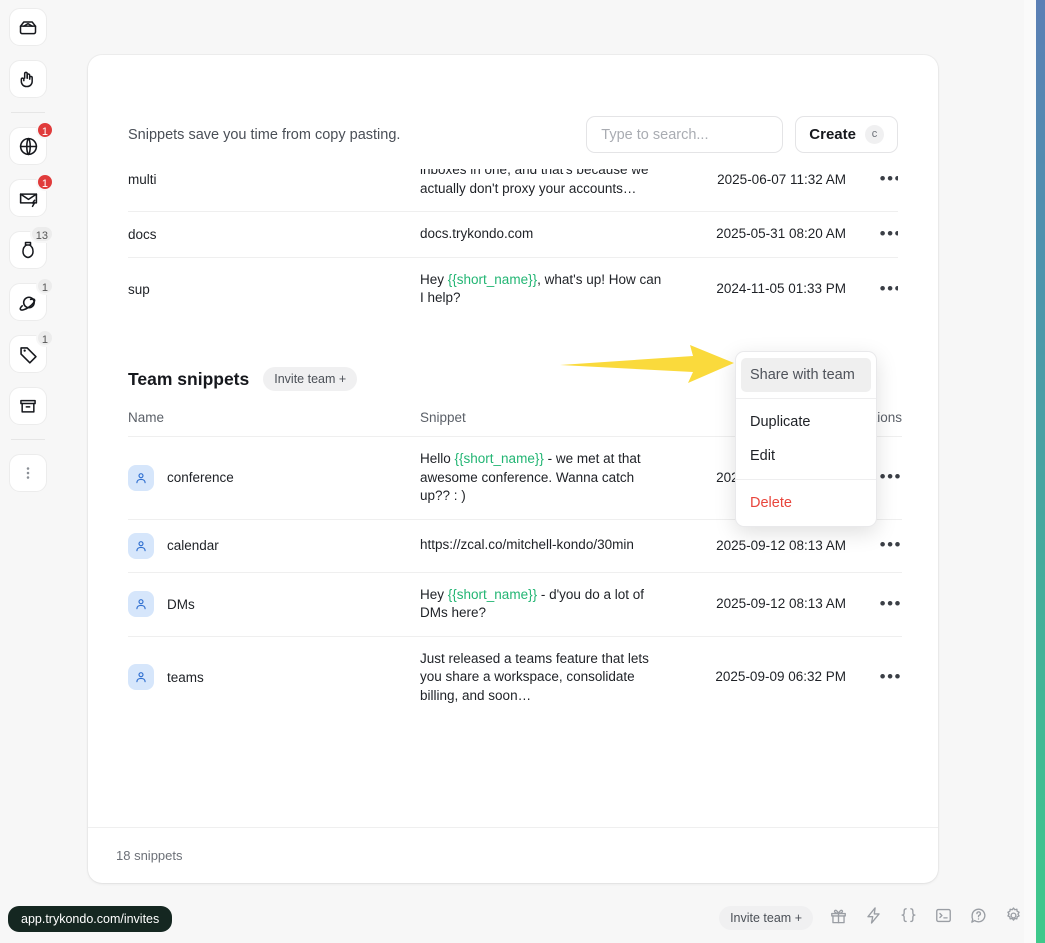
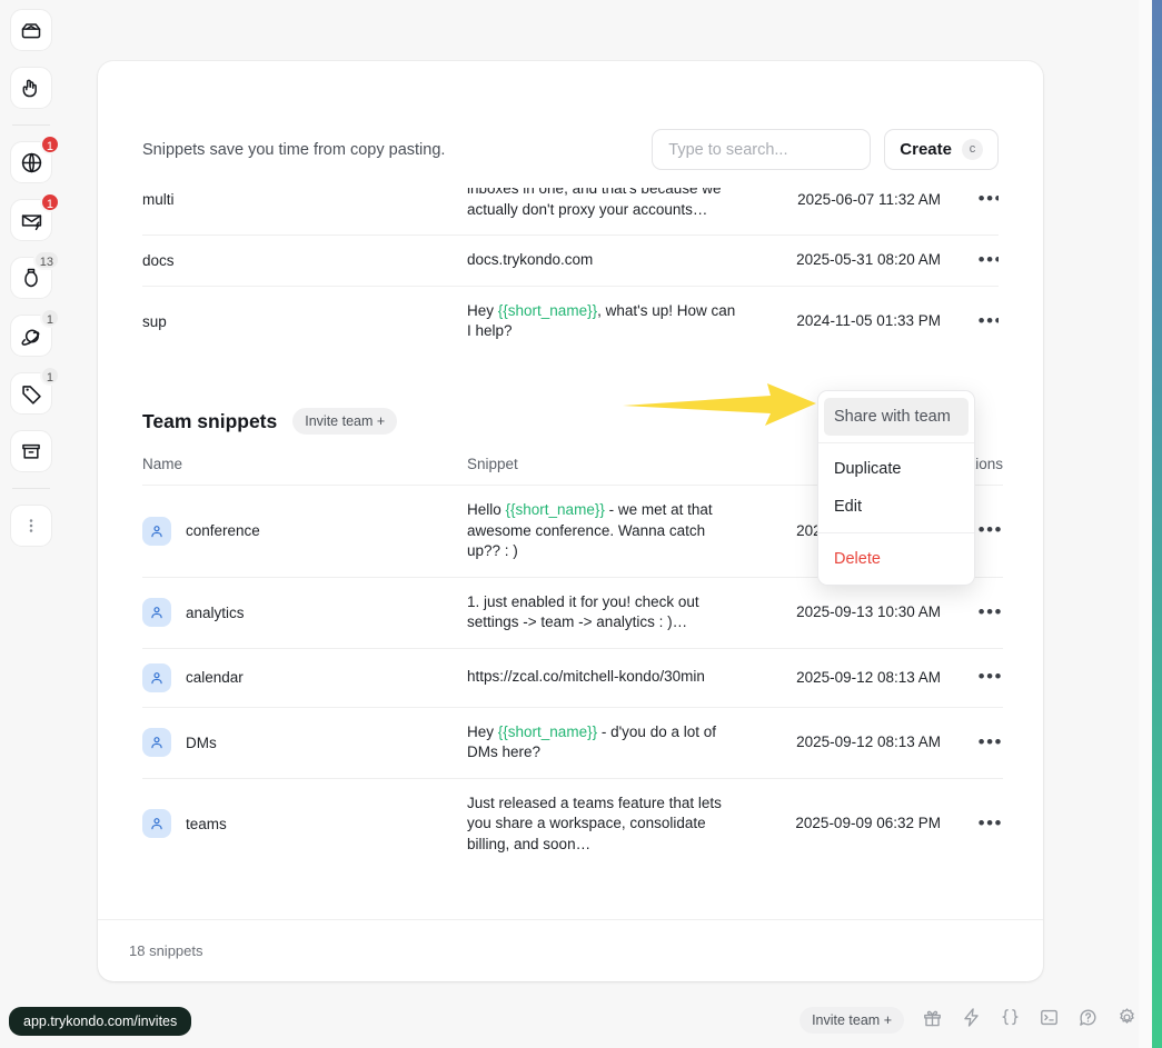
  1
  1
  13
  1
  1
  Snippets save you time from copy pasting.
  Type to search...
  Create
  c
  multi	inboxes in one, and that's because we actually don't proxy your accounts…	2025-06-07 11:32 AM	••
  docs	docs.trykondo.com	2025-05-31 08:20 AM	••
  sup	Hey {{short_name}}, what's up! How can I help?	2024-11-05 01:33 PM	••
  Team snippets
  Invite team +
  conference	Hello {{short_name}} - we met at that awesome conference. Wanna catch up?? : )	20	•••
+ analytics	1. just enabled it for you! check out settings -> team -> analytics : )…	2025-09-13 10:30 AM	•••
  calendar	https://zcal.co/mitchell-kondo/30min	2025-09-12 08:13 AM	•••
  DMs	Hey {{short_name}} - d'you do a lot of DMs here?	2025-09-12 08:13 AM	•••
  teams	Just released a teams feature that lets you share a workspace, consolidate billing, and soon…	2025-09-09 06:32 PM	•••
  18 snippets
  Share with team
  Duplicate
  Edit
  Delete
  Invite team +
  app.trykondo.com/invites
